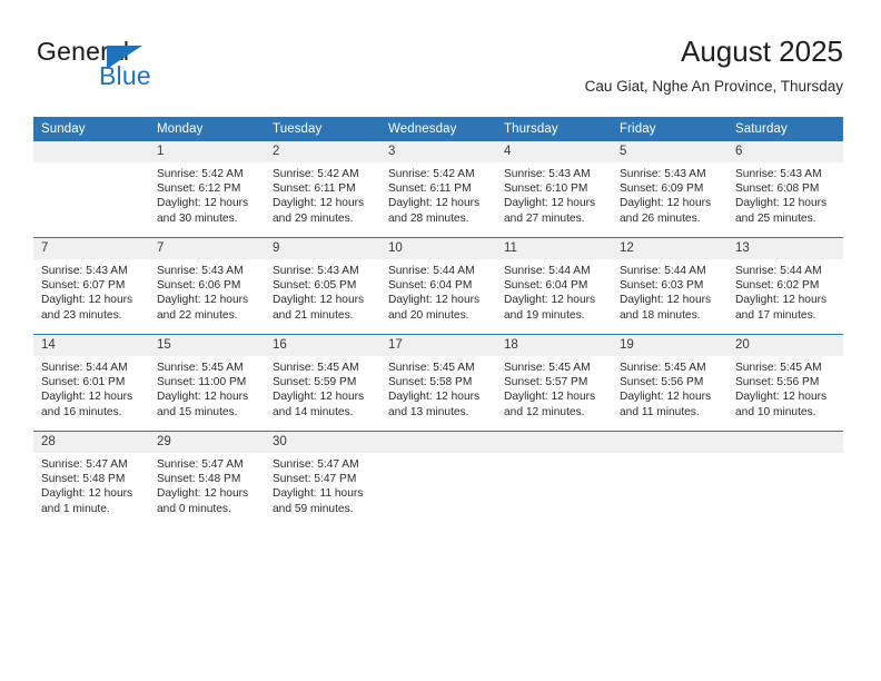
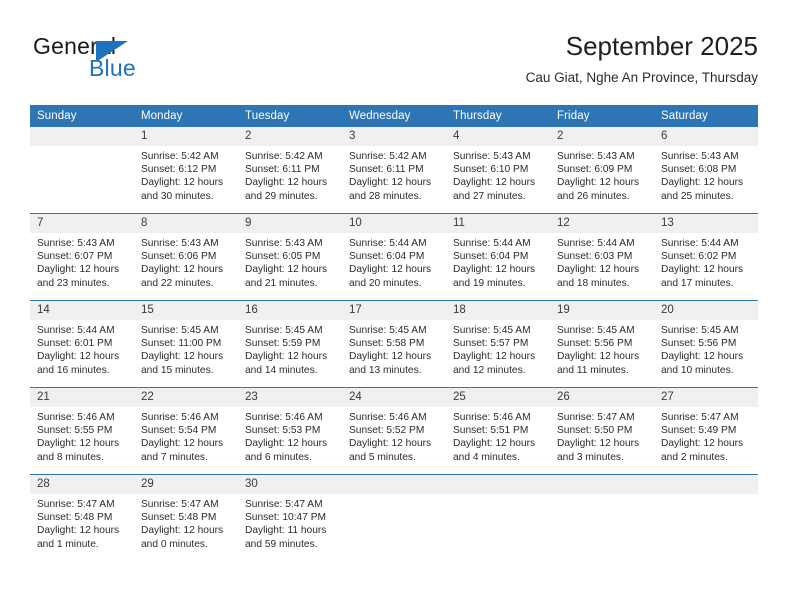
  General
  Blue
- August 2025
+ September 2025
  Cau Giat, Nghe An Province, Thursday
  Sunday	Monday	Tuesday	Wednesday	Thursday	Friday	Saturday
- 	1Sunrise: 5:42 AMSunset: 6:12 PMDaylight: 12 hoursand 30 minutes.	2Sunrise: 5:42 AMSunset: 6:11 PMDaylight: 12 hoursand 29 minutes.	3Sunrise: 5:42 AMSunset: 6:11 PMDaylight: 12 hoursand 28 minutes.	4Sunrise: 5:43 AMSunset: 6:10 PMDaylight: 12 hoursand 27 minutes.	5Sunrise: 5:43 AMSunset: 6:09 PMDaylight: 12 hoursand 26 minutes.	6Sunrise: 5:43 AMSunset: 6:08 PMDaylight: 12 hoursand 25 minutes.
+ 	1Sunrise: 5:42 AMSunset: 6:12 PMDaylight: 12 hoursand 30 minutes.	2Sunrise: 5:42 AMSunset: 6:11 PMDaylight: 12 hoursand 29 minutes.	3Sunrise: 5:42 AMSunset: 6:11 PMDaylight: 12 hoursand 28 minutes.	4Sunrise: 5:43 AMSunset: 6:10 PMDaylight: 12 hoursand 27 minutes.	2Sunrise: 5:43 AMSunset: 6:09 PMDaylight: 12 hoursand 26 minutes.	6Sunrise: 5:43 AMSunset: 6:08 PMDaylight: 12 hoursand 25 minutes.
- 7Sunrise: 5:43 AMSunset: 6:07 PMDaylight: 12 hoursand 23 minutes.	7Sunrise: 5:43 AMSunset: 6:06 PMDaylight: 12 hoursand 22 minutes.	9Sunrise: 5:43 AMSunset: 6:05 PMDaylight: 12 hoursand 21 minutes.	10Sunrise: 5:44 AMSunset: 6:04 PMDaylight: 12 hoursand 20 minutes.	11Sunrise: 5:44 AMSunset: 6:04 PMDaylight: 12 hoursand 19 minutes.	12Sunrise: 5:44 AMSunset: 6:03 PMDaylight: 12 hoursand 18 minutes.	13Sunrise: 5:44 AMSunset: 6:02 PMDaylight: 12 hoursand 17 minutes.
+ 7Sunrise: 5:43 AMSunset: 6:07 PMDaylight: 12 hoursand 23 minutes.	8Sunrise: 5:43 AMSunset: 6:06 PMDaylight: 12 hoursand 22 minutes.	9Sunrise: 5:43 AMSunset: 6:05 PMDaylight: 12 hoursand 21 minutes.	10Sunrise: 5:44 AMSunset: 6:04 PMDaylight: 12 hoursand 20 minutes.	11Sunrise: 5:44 AMSunset: 6:04 PMDaylight: 12 hoursand 19 minutes.	12Sunrise: 5:44 AMSunset: 6:03 PMDaylight: 12 hoursand 18 minutes.	13Sunrise: 5:44 AMSunset: 6:02 PMDaylight: 12 hoursand 17 minutes.
  14Sunrise: 5:44 AMSunset: 6:01 PMDaylight: 12 hoursand 16 minutes.	15Sunrise: 5:45 AMSunset: 11:00 PMDaylight: 12 hoursand 15 minutes.	16Sunrise: 5:45 AMSunset: 5:59 PMDaylight: 12 hoursand 14 minutes.	17Sunrise: 5:45 AMSunset: 5:58 PMDaylight: 12 hoursand 13 minutes.	18Sunrise: 5:45 AMSunset: 5:57 PMDaylight: 12 hoursand 12 minutes.	19Sunrise: 5:45 AMSunset: 5:56 PMDaylight: 12 hoursand 11 minutes.	20Sunrise: 5:45 AMSunset: 5:56 PMDaylight: 12 hoursand 10 minutes.
+ 21Sunrise: 5:46 AMSunset: 5:55 PMDaylight: 12 hoursand 8 minutes.	22Sunrise: 5:46 AMSunset: 5:54 PMDaylight: 12 hoursand 7 minutes.	23Sunrise: 5:46 AMSunset: 5:53 PMDaylight: 12 hoursand 6 minutes.	24Sunrise: 5:46 AMSunset: 5:52 PMDaylight: 12 hoursand 5 minutes.	25Sunrise: 5:46 AMSunset: 5:51 PMDaylight: 12 hoursand 4 minutes.	26Sunrise: 5:47 AMSunset: 5:50 PMDaylight: 12 hoursand 3 minutes.	27Sunrise: 5:47 AMSunset: 5:49 PMDaylight: 12 hoursand 2 minutes.
- 28Sunrise: 5:47 AMSunset: 5:48 PMDaylight: 12 hoursand 1 minute.	29Sunrise: 5:47 AMSunset: 5:48 PMDaylight: 12 hoursand 0 minutes.	30Sunrise: 5:47 AMSunset: 5:47 PMDaylight: 11 hoursand 59 minutes.
+ 28Sunrise: 5:47 AMSunset: 5:48 PMDaylight: 12 hoursand 1 minute.	29Sunrise: 5:47 AMSunset: 5:48 PMDaylight: 12 hoursand 0 minutes.	30Sunrise: 5:47 AMSunset: 10:47 PMDaylight: 11 hoursand 59 minutes.
